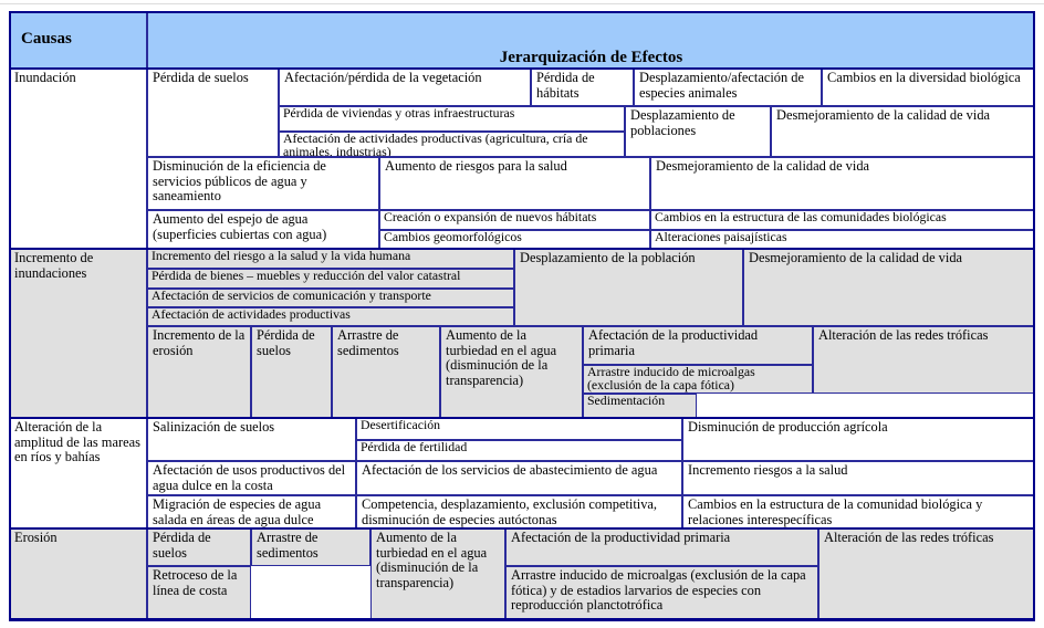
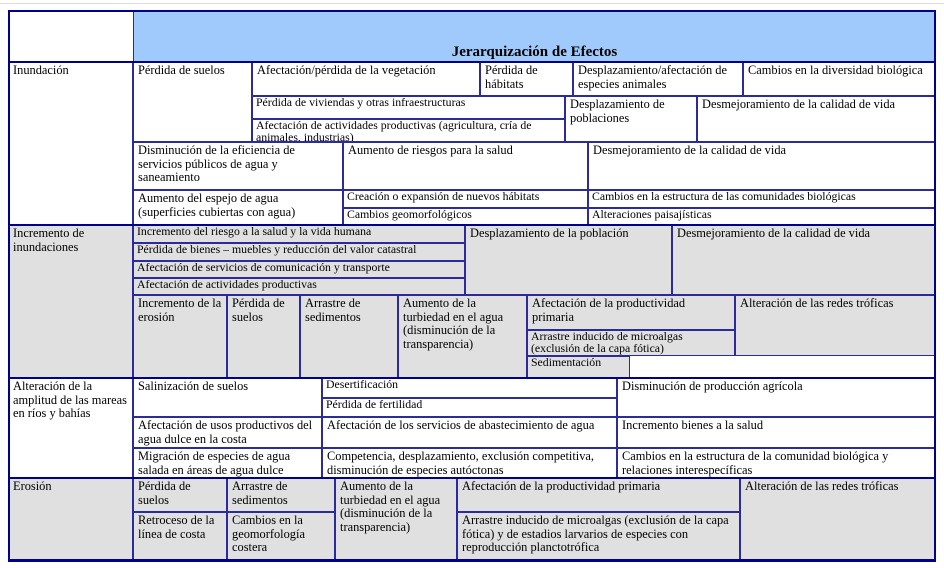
- Causas
  Jerarquización de Efectos
  Inundación
  Incremento de inundaciones
  Alteración de la amplitud de las mareas en ríos y bahías
  Erosión
  Pérdida de suelos
  Afectación/pérdida de la vegetación
  Pérdida de hábitats
  Desplazamiento/afectación de especies animales
  Cambios en la diversidad biológica
  Pérdida de viviendas y otras infraestructuras
  Afectación de actividades productivas (agricultura, cría de animales, industrias)
  Desplazamiento de poblaciones
  Desmejoramiento de la calidad de vida
  Disminución de la eficiencia de servicios públicos de agua y saneamiento
  Aumento de riesgos para la salud
  Desmejoramiento de la calidad de vida
  Aumento del espejo de agua (superficies cubiertas con agua)
  Creación o expansión de nuevos hábitats
  Cambios geomorfológicos
  Cambios en la estructura de las comunidades biológicas
  Alteraciones paisajísticas
  Incremento del riesgo a la salud y la vida humana
  Pérdida de bienes – muebles y reducción del valor catastral
  Afectación de servicios de comunicación y transporte
  Afectación de actividades productivas
  Desplazamiento de la población
  Desmejoramiento de la calidad de vida
  Incremento de la erosión
  Pérdida de suelos
  Arrastre de sedimentos
  Aumento de la turbiedad en el agua (disminución de la transparencia)
  Afectación de la productividad primaria
  Arrastre inducido de microalgas (exclusión de la capa fótica)
  Alteración de las redes tróficas
  Sedimentación
  Salinización de suelos
  Desertificación
  Pérdida de fertilidad
  Disminución de producción agrícola
  Afectación de usos productivos del agua dulce en la costa
  Afectación de los servicios de abastecimiento de agua
- Incremento riesgos a la salud
+ Incremento bienes a la salud
  Migración de especies de agua salada en áreas de agua dulce
  Competencia, desplazamiento, exclusión competitiva, disminución de especies autóctonas
  Cambios en la estructura de la comunidad biológica y relaciones interespecíficas
  Pérdida de suelos
  Retroceso de la línea de costa
  Arrastre de sedimentos
+ Cambios en la geomorfología costera
  Aumento de la turbiedad en el agua (disminución de la transparencia)
  Afectación de la productividad primaria
  Arrastre inducido de microalgas (exclusión de la capa fótica) y de estadios larvarios de especies con reproducción planctotrófica
  Alteración de las redes tróficas
